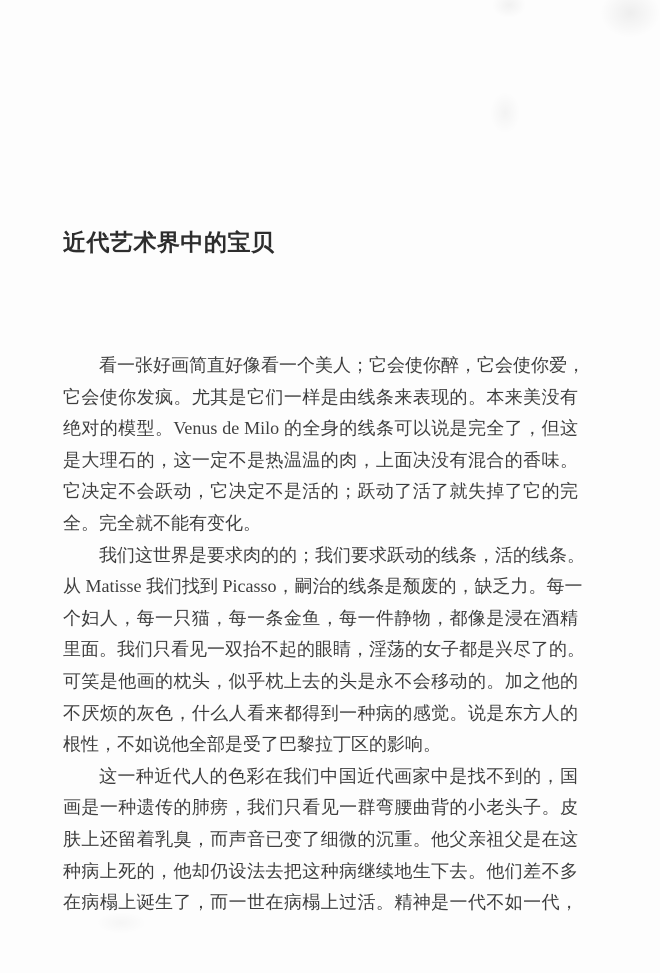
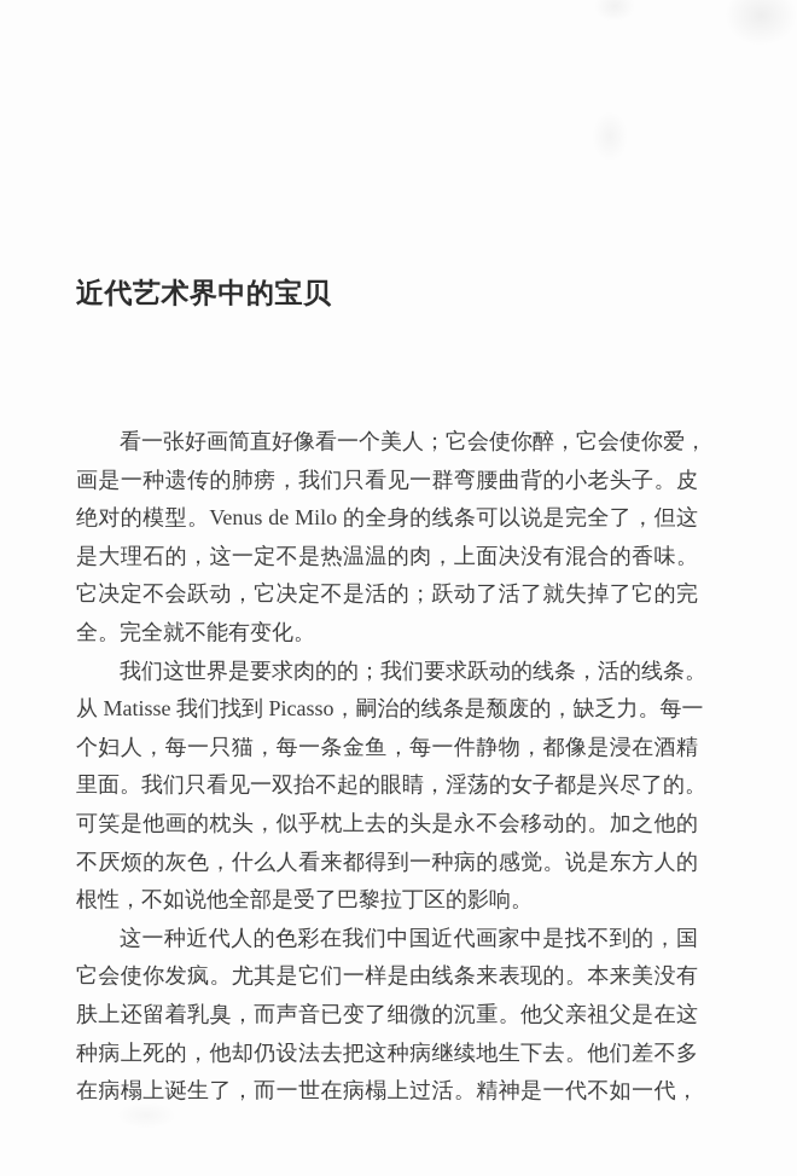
  近代艺术界中的宝贝
  看一张好画简直好像看一个美人；它会使你醉，它会使你爱，
- 它会使你发疯。尤其是它们一样是由线条来表现的。本来美没有
+ 画是一种遗传的肺痨，我们只看见一群弯腰曲背的小老头子。皮
  绝对的模型。Venus de Milo 的全身的线条可以说是完全了，但这
  是大理石的，这一定不是热温温的肉，上面决没有混合的香味。
  它决定不会跃动，它决定不是活的；跃动了活了就失掉了它的完
  全。完全就不能有变化。
  我们这世界是要求肉的的；我们要求跃动的线条，活的线条。
  从 Matisse 我们找到 Picasso，嗣治的线条是颓废的，缺乏力。每一
  个妇人，每一只猫，每一条金鱼，每一件静物，都像是浸在酒精
  里面。我们只看见一双抬不起的眼睛，淫荡的女子都是兴尽了的。
  可笑是他画的枕头，似乎枕上去的头是永不会移动的。加之他的
  不厌烦的灰色，什么人看来都得到一种病的感觉。说是东方人的
  根性，不如说他全部是受了巴黎拉丁区的影响。
  这一种近代人的色彩在我们中国近代画家中是找不到的，国
- 画是一种遗传的肺痨，我们只看见一群弯腰曲背的小老头子。皮
+ 它会使你发疯。尤其是它们一样是由线条来表现的。本来美没有
  肤上还留着乳臭，而声音已变了细微的沉重。他父亲祖父是在这
  种病上死的，他却仍设法去把这种病继续地生下去。他们差不多
  在病榻上诞生了，而一世在病榻上过活。精神是一代不如一代，
